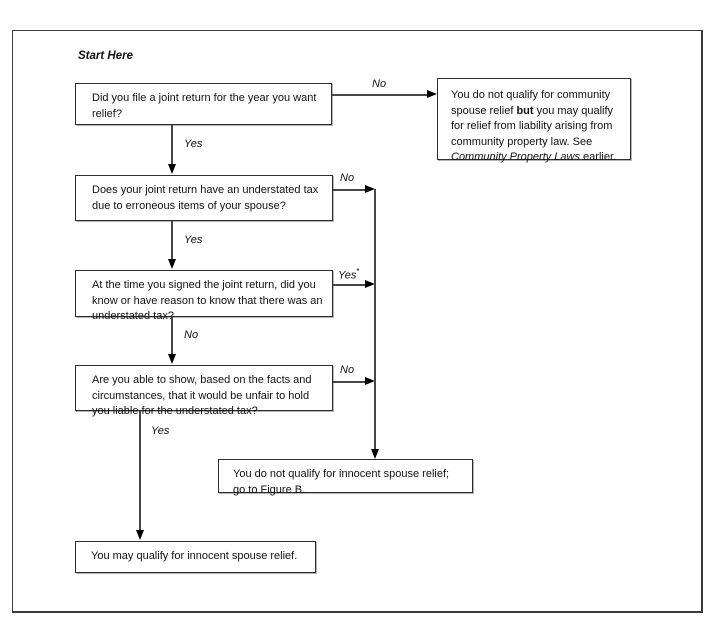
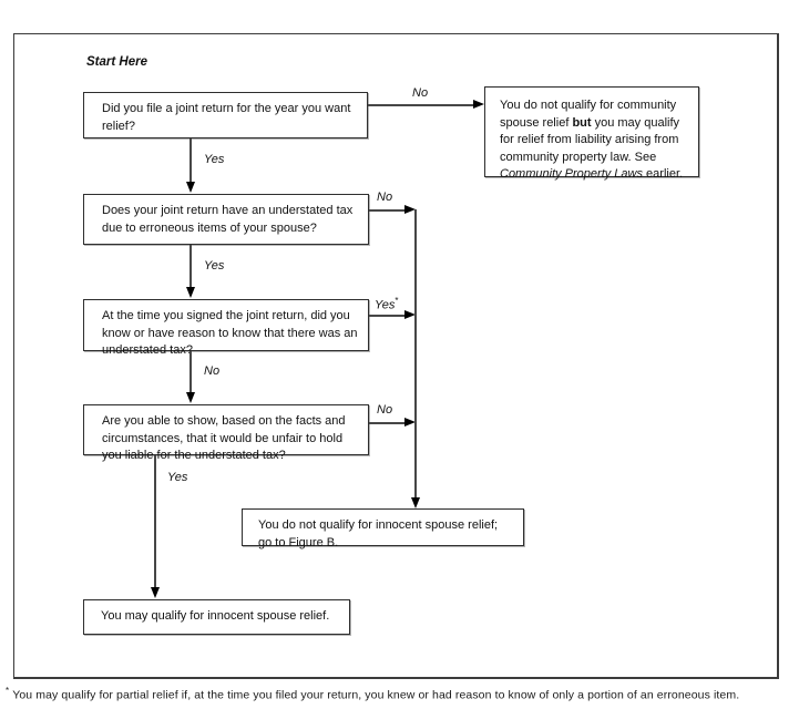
  Start Here
  Did you file a joint return for the year you want relief?
  Does your joint return have an understated tax due to erroneous items of your spouse?
  At the time you signed the joint return, did you know or have reason to know that there was an understated tax
  Are you able to show, based on the facts and circumstances, that it would be unfair to hold you liable for the understated tax?
  You do not qualify for community spouse relief but you may qualify for relief from liability arising from community property law. See Community Property Laws earlier.
  You do not qualify for innocent spouse relief; go to Figure B.
  You may qualify for innocent spouse relief.
  No
  Yes
  Yes
  No
  Yes
  No
  Yes*
  No
+ * You may qualify for partial relief if, at the time you filed your return, you knew or had reason to know of only a portion of an erroneous item.
